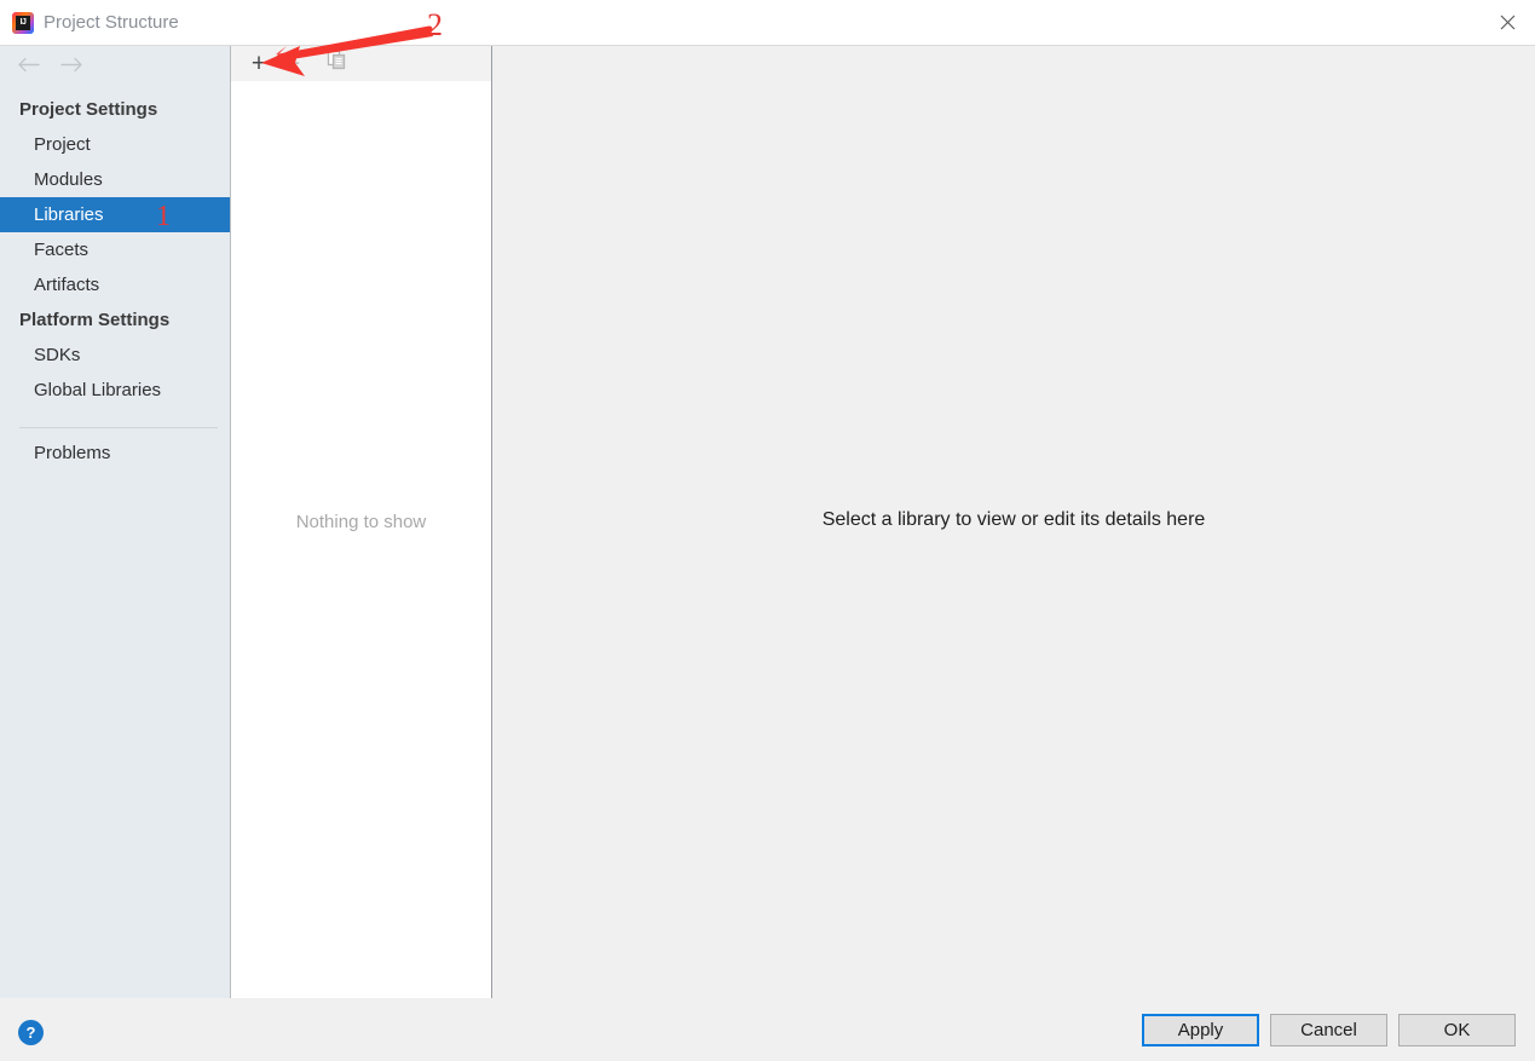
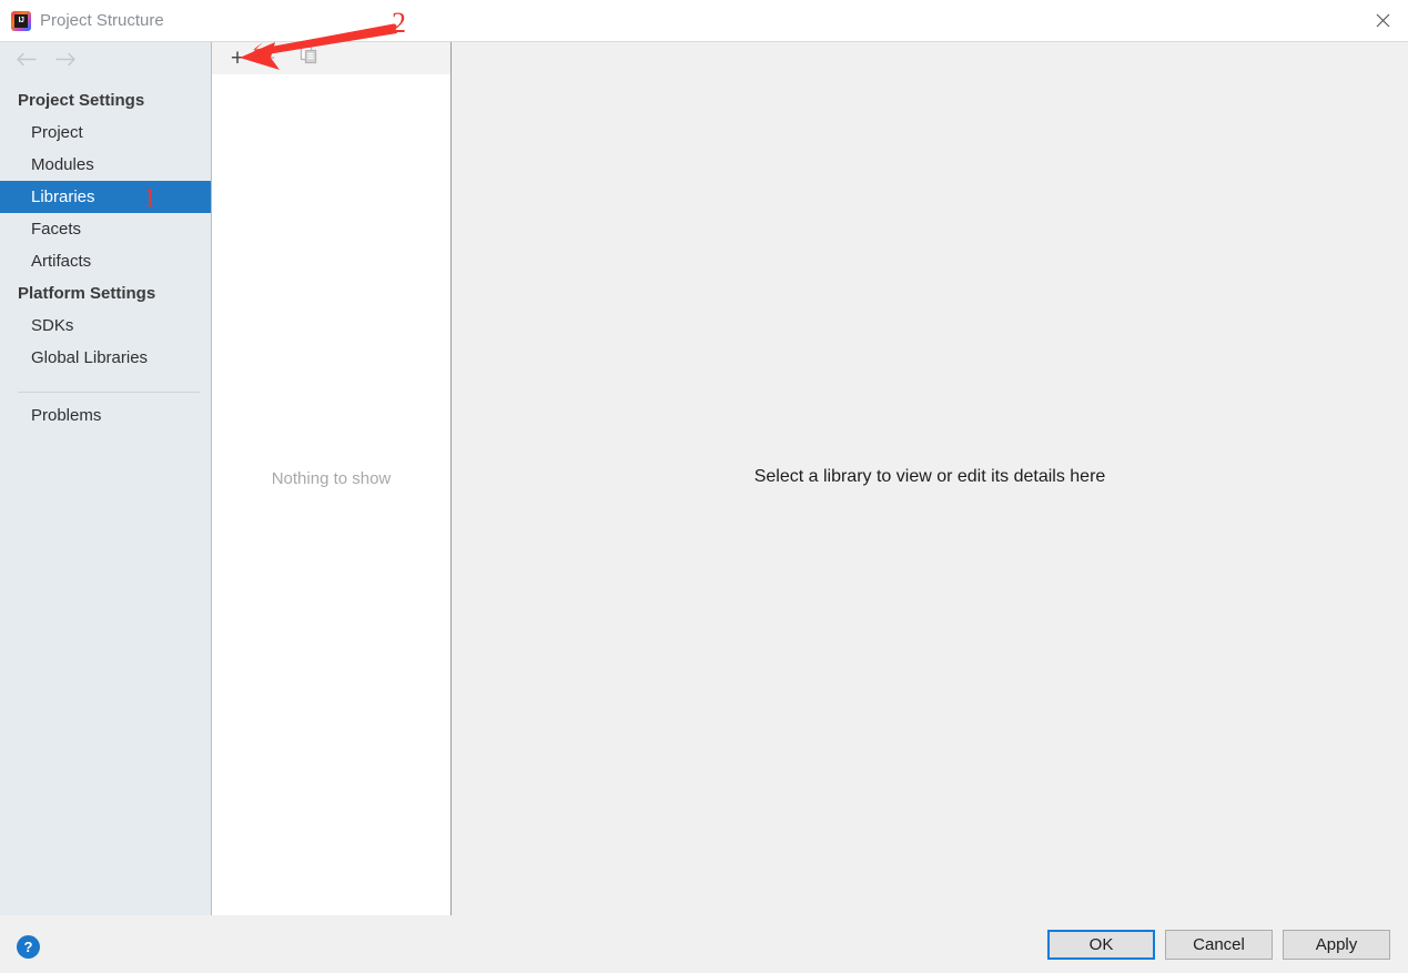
  Project Structure
  Project Settings
  Project
  Modules
  Libraries
  Facets
  Artifacts
  Platform Settings
  SDKs
  Global Libraries
  Problems
  +
  Nothing to show
  Select a library to view or edit its details here
  ?
- Apply
+ OK
  Cancel
- OK
+ Apply
  1
  2
